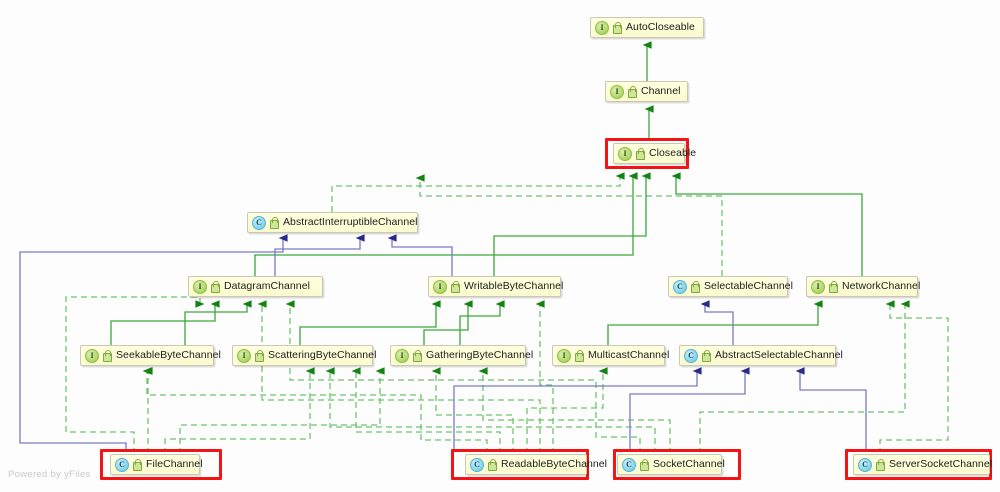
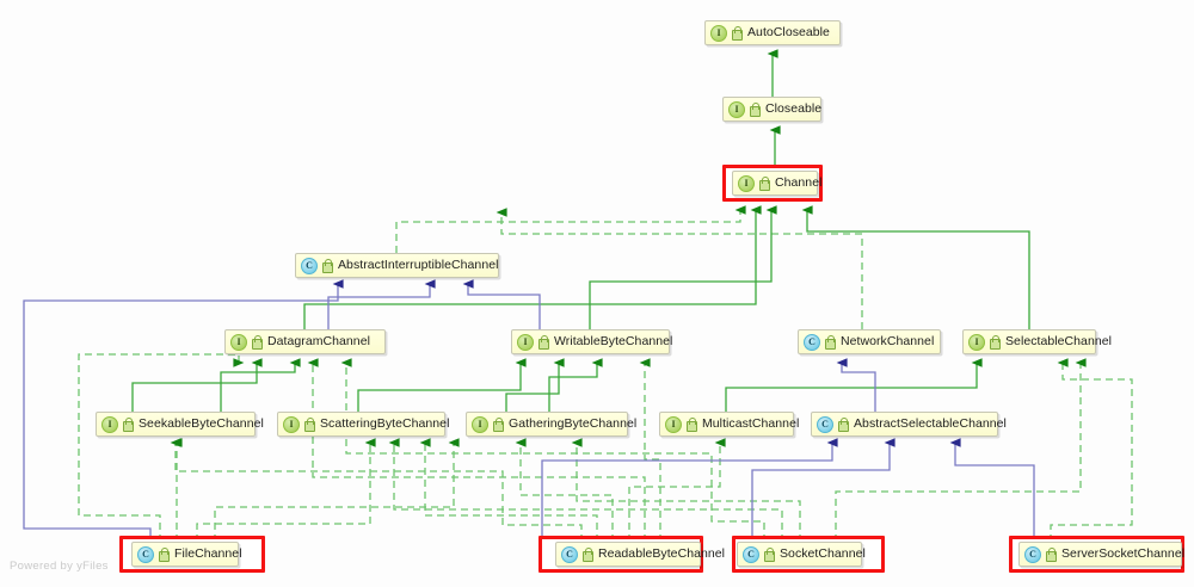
  I
  AutoCloseable
  I
- Channel
+ Closeable
  I
- Closeable
+ Channel
  C
  AbstractInterruptibleChannel
  I
  DatagramChannel
  I
  WritableByteChannel
  C
- SelectableChannel
+ NetworkChannel
  I
- NetworkChannel
+ SelectableChannel
  I
  SeekableByteChannel
  I
  ScatteringByteChannel
  I
  GatheringByteChannel
  I
  MulticastChannel
  C
  AbstractSelectableChannel
  C
  FileChannel
  C
  ReadableByteChannel
  C
  SocketChannel
  C
  ServerSocketChannel
  Powered by yFiles
